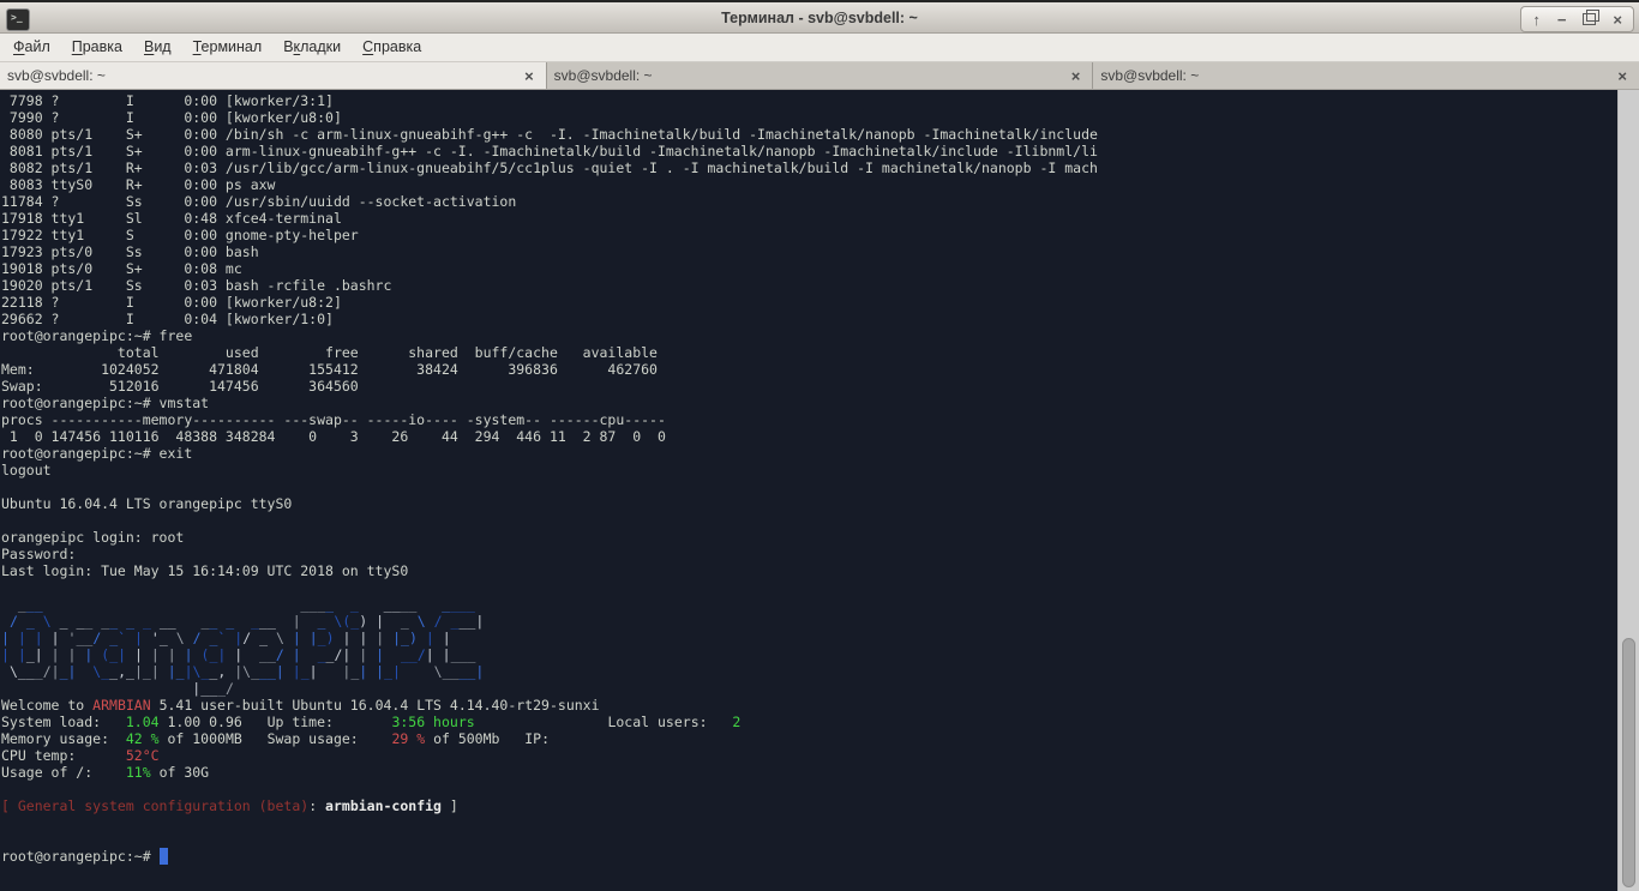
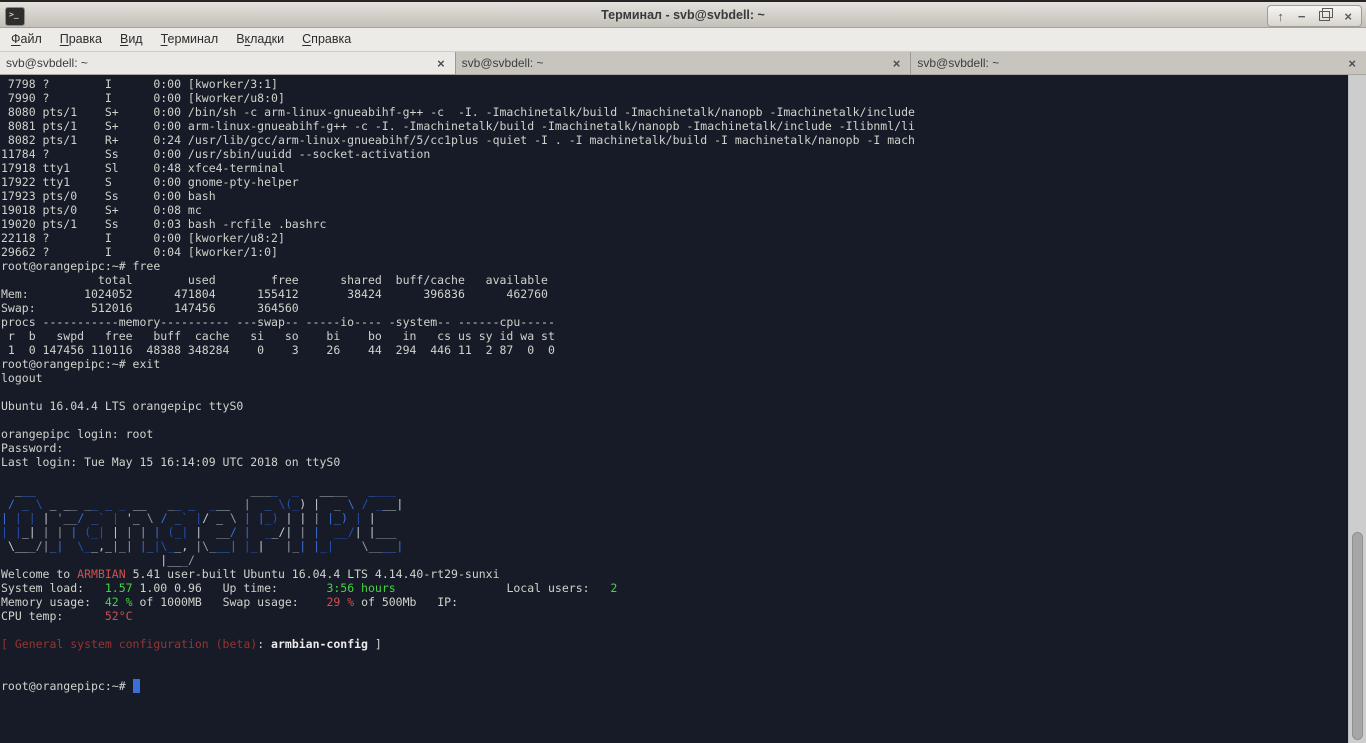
  >_
  Терминал - svb@svbdell: ~
  ↑
  −
  ×
  Файл Правка Вид Терминал Вкладки Справка
  svb@svbdell: ~
  ×
  svb@svbdell: ~
  ×
  svb@svbdell: ~
  ×
  7798 ? I 0:00 [kworker/3:1]
  7990 ? I 0:00 [kworker/u8:0]
  8080 pts/1 S+ 0:00 /bin/sh -c arm-linux-gnueabihf-g++ -c -I. -Imachinetalk/build -Imachinetalk/nanopb -Imachinetalk/include
  8081 pts/1 S+ 0:00 arm-linux-gnueabihf-g++ -c -I. -Imachinetalk/build -Imachinetalk/nanopb -Imachinetalk/include -Ilibnml/li
- 8082 pts/1 R+ 0:03 /usr/lib/gcc/arm-linux-gnueabihf/5/cc1plus -quiet -I . -I machinetalk/build -I machinetalk/nanopb -I mach
+ 8082 pts/1 R+ 0:24 /usr/lib/gcc/arm-linux-gnueabihf/5/cc1plus -quiet -I . -I machinetalk/build -I machinetalk/nanopb -I mach
- 8083 ttyS0 R+ 0:00 ps axw
  11784 ? Ss 0:00 /usr/sbin/uuidd --socket-activation
  17918 tty1 Sl 0:48 xfce4-terminal
  17922 tty1 S 0:00 gnome-pty-helper
  17923 pts/0 Ss 0:00 bash
  19018 pts/0 S+ 0:08 mc
  19020 pts/1 Ss 0:03 bash -rcfile .bashrc
  22118 ? I 0:00 [kworker/u8:2]
  29662 ? I 0:04 [kworker/1:0]
  root@orangepipc:~# free
  total used free shared buff/cache available
  Mem: 1024052 471804 155412 38424 396836 462760
  Swap: 512016 147456 364560
- root@orangepipc:~# vmstat
  procs -----------memory---------- ---swap-- -----io---- -system-- ------cpu-----
+ r b swpd free buff cache si so bi bo in cs us sy id wa st
  1 0 147456 110116 48388 348284 0 3 26 44 294 446 11 2 87 0 0
  root@orangepipc:~# exit
  logout
  Ubuntu 16.04.4 LTS orangepipc ttyS0
  orangepipc login: root
  Password:
  Last login: Tue May 15 16:14:09 UTC 2018 on ttyS0
  ___ ____ _ ____ ____
  / _ \ _ __ __ _ _ __ __ _ ___ | _ \(_) | _ \ / ___|
  | | | | '__/ _` | '_ \ / _` |/ _ \ | |_) | | | |_) | |
  | |_| | | | (_| | | | | (_| | __/ | __/| | | __/| |___
  \___/|_| \__,_|_| |_|\__, |\___| |_| |_| |_| \____|
  |___/
  Welcome to ARMBIAN 5.41 user-built Ubuntu 16.04.4 LTS 4.14.40-rt29-sunxi
- System load: 1.04 1.00 0.96 Up time: 3:56 hours Local users: 2
+ System load: 1.57 1.00 0.96 Up time: 3:56 hours Local users: 2
  Memory usage: 42 % of 1000MB Swap usage: 29 % of 500Mb IP:
  CPU temp: 52°C
- Usage of /: 11% of 30G
  [ General system configuration (beta): armbian-config ]
  root@orangepipc:~#
